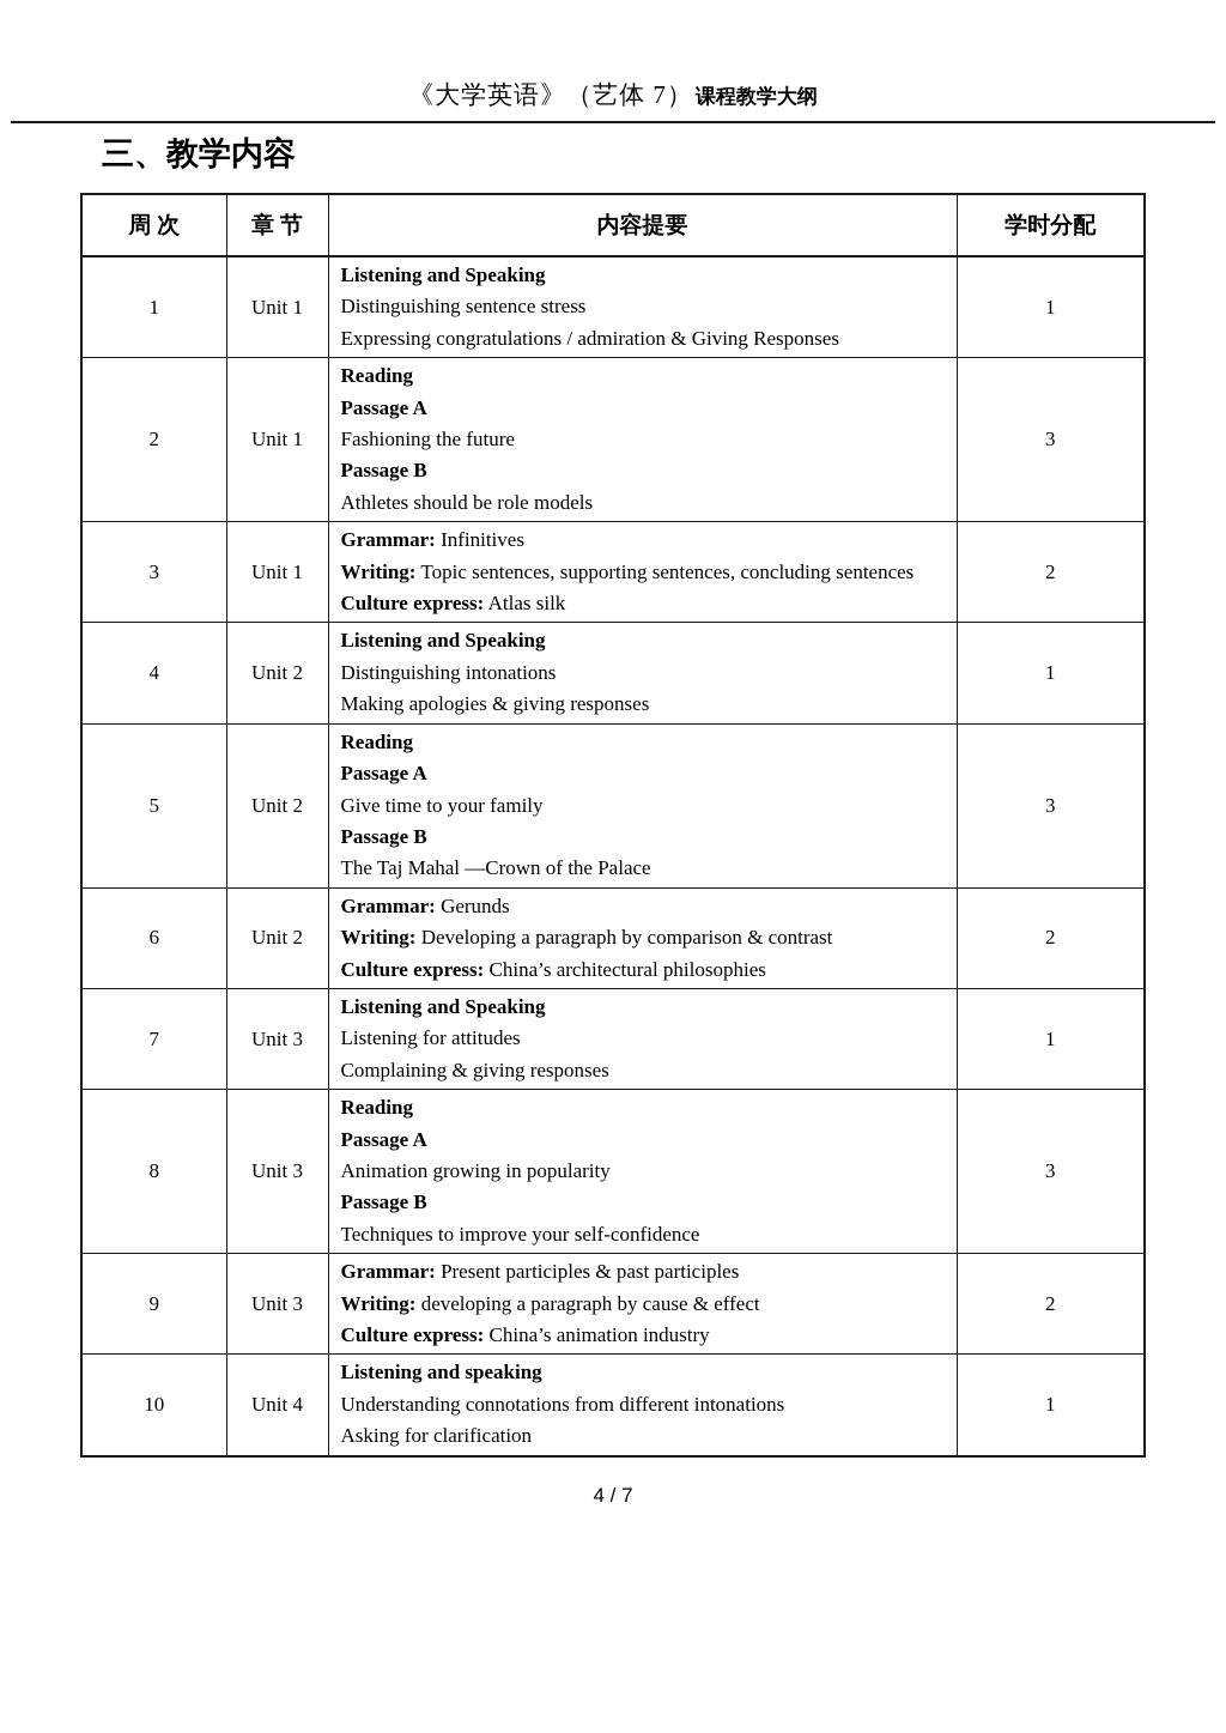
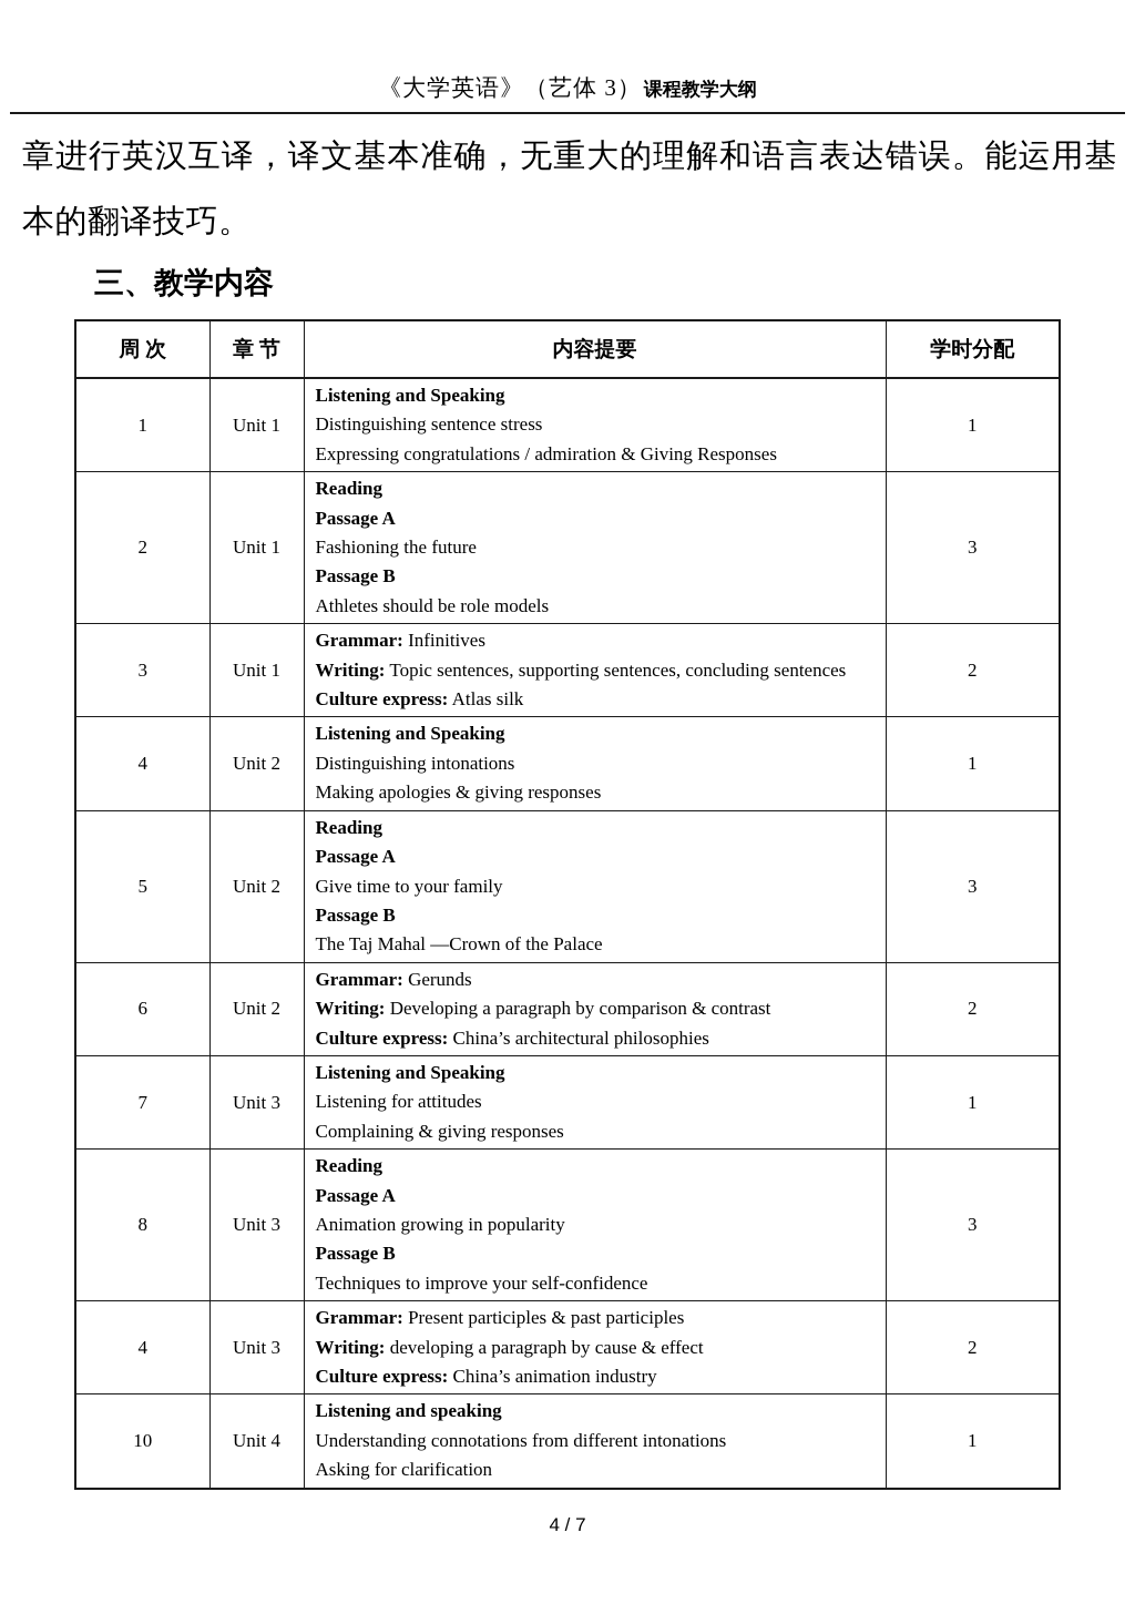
- 《大学英语》（艺体 7）课程教学大纲
+ 《大学英语》（艺体 3）课程教学大纲
+ 章进行英汉互译，译文基本准确，无重大的理解和语言表达错误。能运用基本的翻译技巧。
  三、教学内容
  周 次	章 节	内容提要	学时分配
  1	Unit 1	Listening and SpeakingDistinguishing sentence stressExpressing congratulations / admiration & Giving Responses	1
  2	Unit 1	ReadingPassage AFashioning the futurePassage BAthletes should be role models	3
  3	Unit 1	Grammar: InfinitivesWriting: Topic sentences, supporting sentences, concluding sentencesCulture express: Atlas silk	2
  4	Unit 2	Listening and SpeakingDistinguishing intonationsMaking apologies & giving responses	1
  5	Unit 2	ReadingPassage AGive time to your familyPassage BThe Taj Mahal —Crown of the Palace	3
  6	Unit 2	Grammar: GerundsWriting: Developing a paragraph by comparison & contrastCulture express: China’s architectural philosophies	2
  7	Unit 3	Listening and SpeakingListening for attitudesComplaining & giving responses	1
  8	Unit 3	ReadingPassage AAnimation growing in popularityPassage BTechniques to improve your self-confidence	3
- 9	Unit 3	Grammar: Present participles & past participlesWriting: developing a paragraph by cause & effectCulture express: China’s animation industry	2
+ 4	Unit 3	Grammar: Present participles & past participlesWriting: developing a paragraph by cause & effectCulture express: China’s animation industry	2
  10	Unit 4	Listening and speakingUnderstanding connotations from different intonationsAsking for clarification	1
  4 / 7
